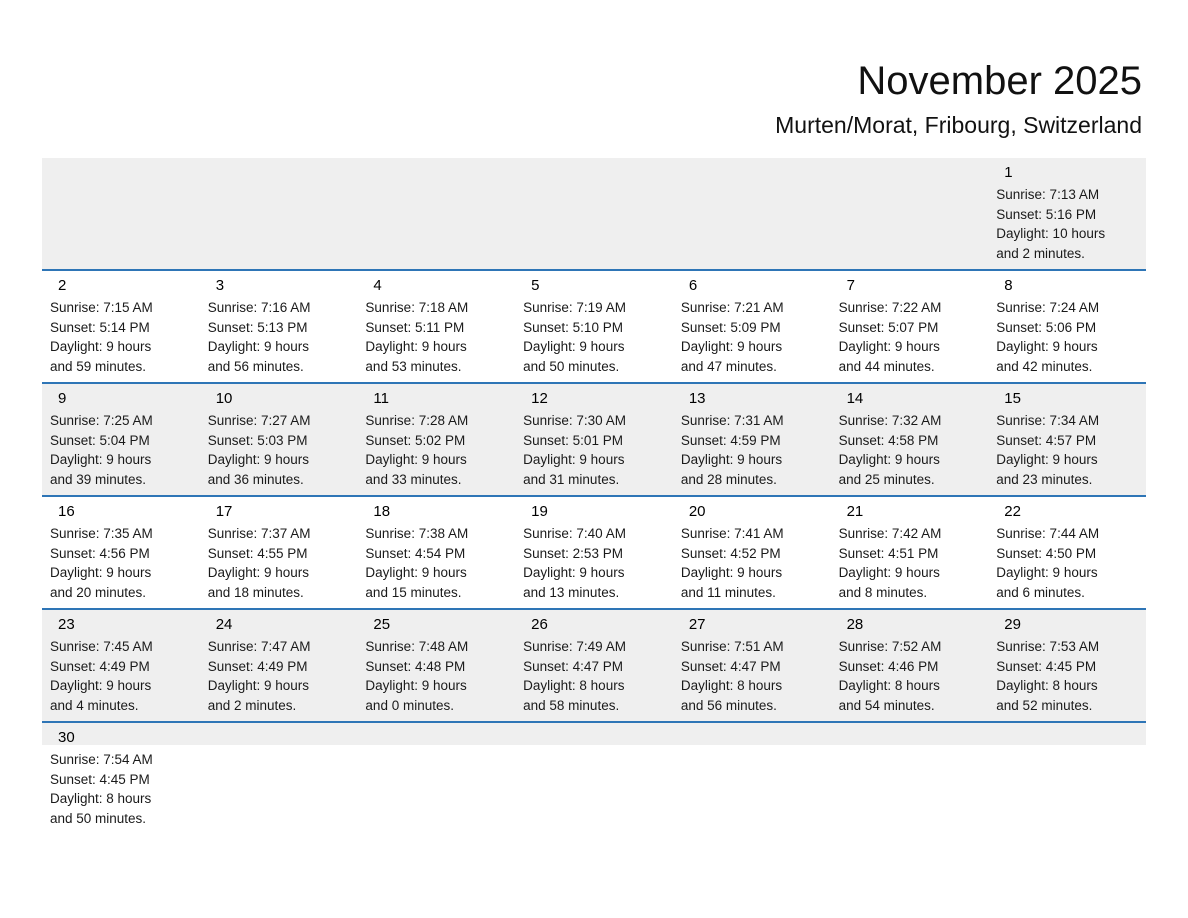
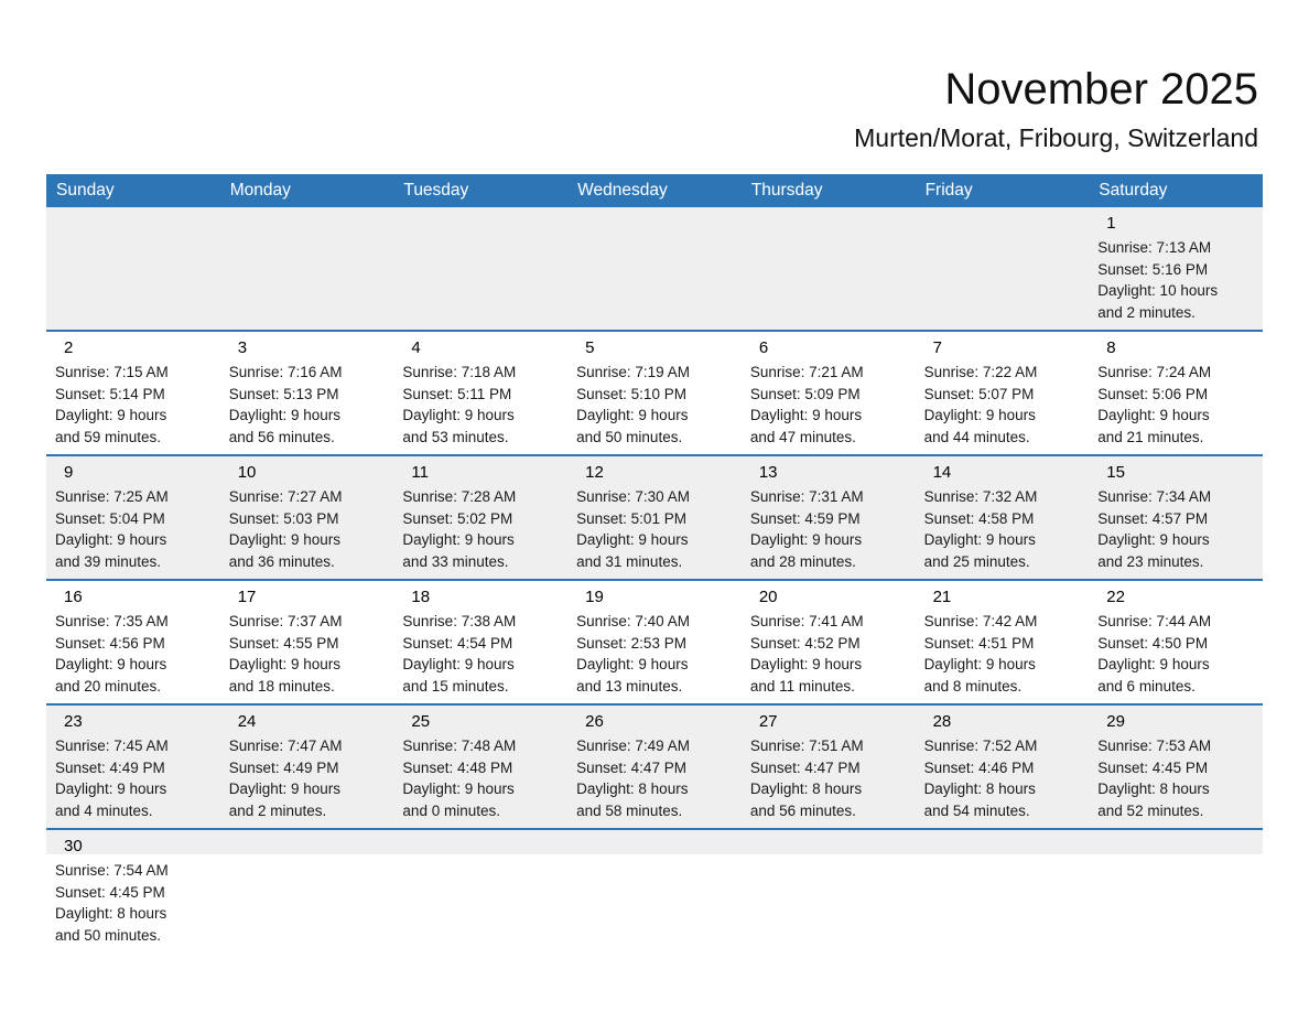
  November 2025
  Murten/Morat, Fribourg, Switzerland
+ Sunday
+ Monday
+ Tuesday
+ Wednesday
+ Thursday
+ Friday
+ Saturday
  1
  Sunrise: 7:13 AM
  Sunset: 5:16 PM
  Daylight: 10 hours
  and 2 minutes.
  2
  Sunrise: 7:15 AM
  Sunset: 5:14 PM
  Daylight: 9 hours
  and 59 minutes.
  3
  Sunrise: 7:16 AM
  Sunset: 5:13 PM
  Daylight: 9 hours
  and 56 minutes.
  4
  Sunrise: 7:18 AM
  Sunset: 5:11 PM
  Daylight: 9 hours
  and 53 minutes.
  5
  Sunrise: 7:19 AM
  Sunset: 5:10 PM
  Daylight: 9 hours
  and 50 minutes.
  6
  Sunrise: 7:21 AM
  Sunset: 5:09 PM
  Daylight: 9 hours
  and 47 minutes.
  7
  Sunrise: 7:22 AM
  Sunset: 5:07 PM
  Daylight: 9 hours
  and 44 minutes.
  8
  Sunrise: 7:24 AM
  Sunset: 5:06 PM
  Daylight: 9 hours
- and 42 minutes.
+ and 21 minutes.
  9
  Sunrise: 7:25 AM
  Sunset: 5:04 PM
  Daylight: 9 hours
  and 39 minutes.
  10
  Sunrise: 7:27 AM
  Sunset: 5:03 PM
  Daylight: 9 hours
  and 36 minutes.
  11
  Sunrise: 7:28 AM
  Sunset: 5:02 PM
  Daylight: 9 hours
  and 33 minutes.
  12
  Sunrise: 7:30 AM
  Sunset: 5:01 PM
  Daylight: 9 hours
  and 31 minutes.
  13
  Sunrise: 7:31 AM
  Sunset: 4:59 PM
  Daylight: 9 hours
  and 28 minutes.
  14
  Sunrise: 7:32 AM
  Sunset: 4:58 PM
  Daylight: 9 hours
  and 25 minutes.
  15
  Sunrise: 7:34 AM
  Sunset: 4:57 PM
  Daylight: 9 hours
  and 23 minutes.
  16
  Sunrise: 7:35 AM
  Sunset: 4:56 PM
  Daylight: 9 hours
  and 20 minutes.
  17
  Sunrise: 7:37 AM
  Sunset: 4:55 PM
  Daylight: 9 hours
  and 18 minutes.
  18
  Sunrise: 7:38 AM
  Sunset: 4:54 PM
  Daylight: 9 hours
  and 15 minutes.
  19
  Sunrise: 7:40 AM
  Sunset: 2:53 PM
  Daylight: 9 hours
  and 13 minutes.
  20
  Sunrise: 7:41 AM
  Sunset: 4:52 PM
  Daylight: 9 hours
  and 11 minutes.
  21
  Sunrise: 7:42 AM
  Sunset: 4:51 PM
  Daylight: 9 hours
  and 8 minutes.
  22
  Sunrise: 7:44 AM
  Sunset: 4:50 PM
  Daylight: 9 hours
  and 6 minutes.
  23
  Sunrise: 7:45 AM
  Sunset: 4:49 PM
  Daylight: 9 hours
  and 4 minutes.
  24
  Sunrise: 7:47 AM
  Sunset: 4:49 PM
  Daylight: 9 hours
  and 2 minutes.
  25
  Sunrise: 7:48 AM
  Sunset: 4:48 PM
  Daylight: 9 hours
  and 0 minutes.
  26
  Sunrise: 7:49 AM
  Sunset: 4:47 PM
  Daylight: 8 hours
  and 58 minutes.
  27
  Sunrise: 7:51 AM
  Sunset: 4:47 PM
  Daylight: 8 hours
  and 56 minutes.
  28
  Sunrise: 7:52 AM
  Sunset: 4:46 PM
  Daylight: 8 hours
  and 54 minutes.
  29
  Sunrise: 7:53 AM
  Sunset: 4:45 PM
  Daylight: 8 hours
  and 52 minutes.
  30
  Sunrise: 7:54 AM
  Sunset: 4:45 PM
  Daylight: 8 hours
  and 50 minutes.
